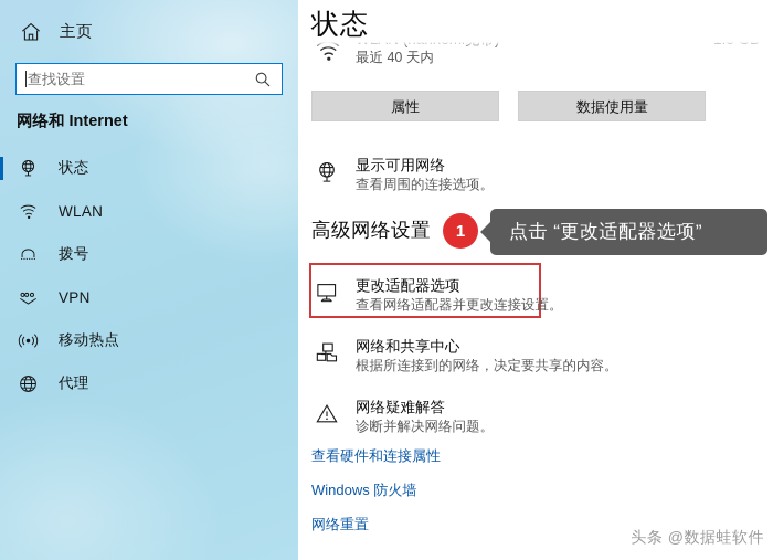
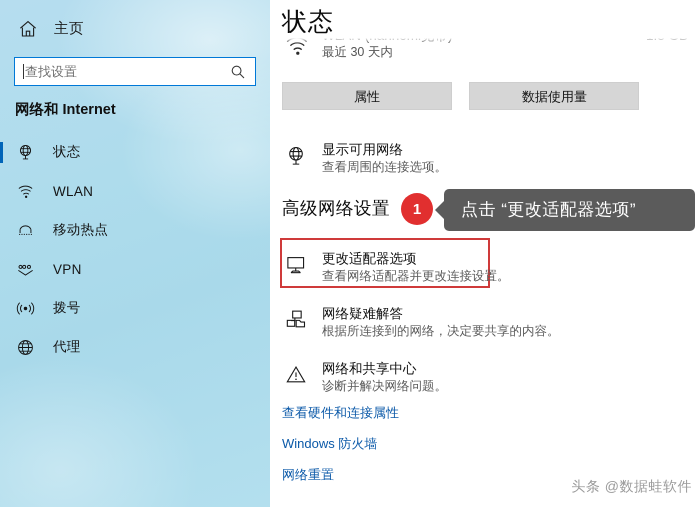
  主页
  查找设置
  网络和 Internet
  状态
  WLAN
- 拨号
+ 移动热点
  VPN
- 移动热点
+ 拨号
  代理
- 最近 40 天内
+ 最近 30 天内
  状态
  属性 数据使用量
  显示可用网络
  查看周围的连接选项。
  高级网络设置
  更改适配器选项
  查看网络适配器并更改连接设置。
- 网络和共享中心
+ 网络疑难解答
  根据所连接到的网络，决定要共享的内容。
- 网络疑难解答
+ 网络和共享中心
  诊断并解决网络问题。
  查看硬件和连接属性
  Windows 防火墙
  网络重置
  头条 @数据蛙软件
  1
  点击 “更改适配器选项”
